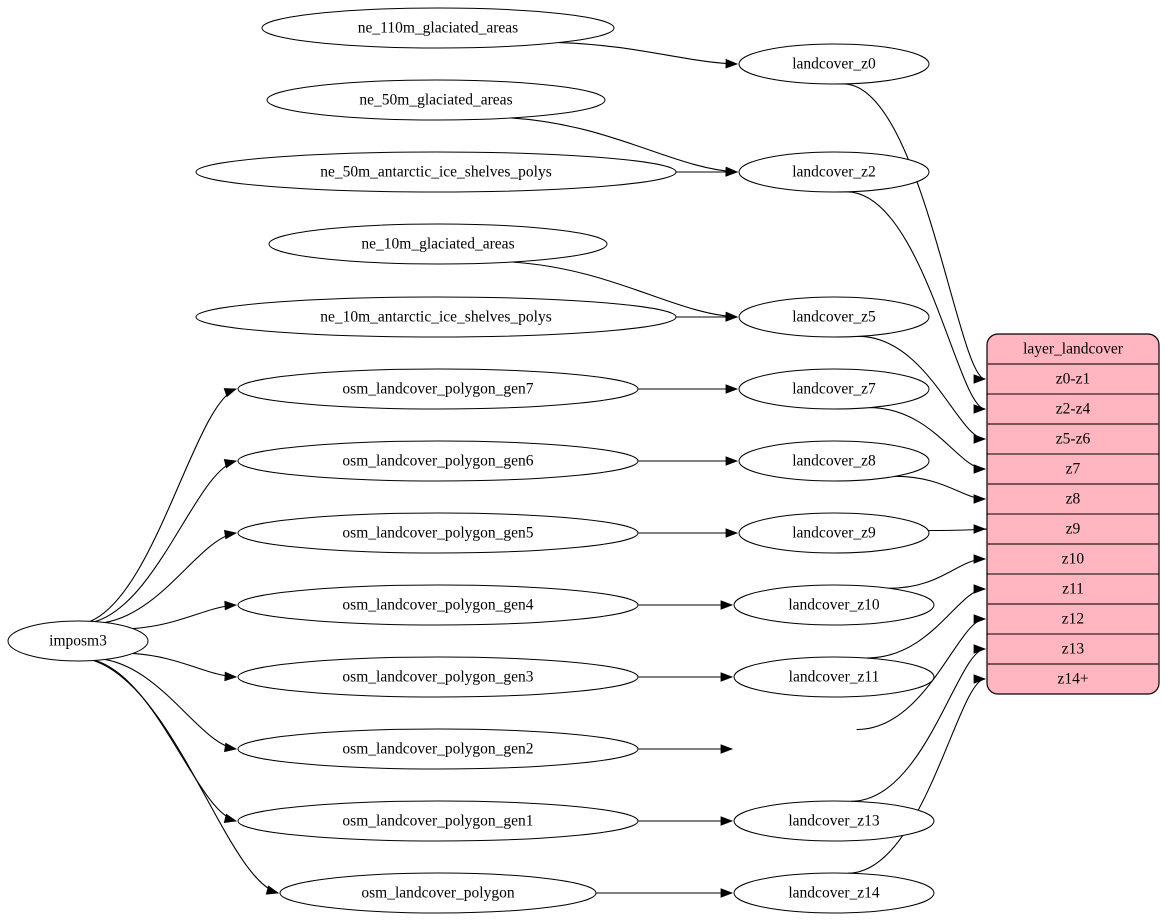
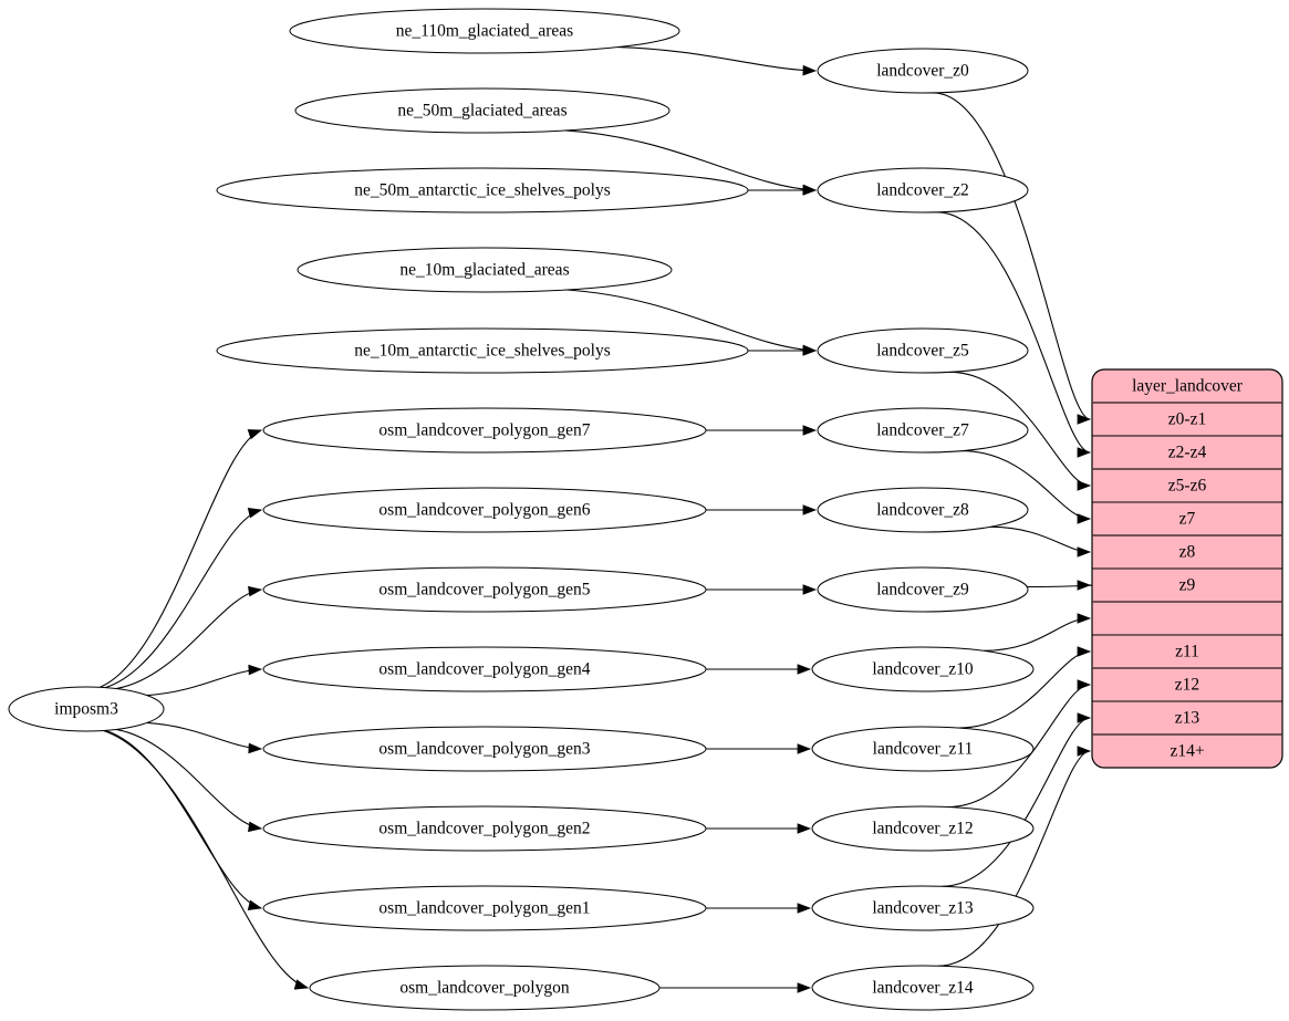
  imposm3
  ne_110m_glaciated_areas
  ne_50m_glaciated_areas
  ne_50m_antarctic_ice_shelves_polys
  ne_10m_glaciated_areas
  ne_10m_antarctic_ice_shelves_polys
  osm_landcover_polygon_gen7
  osm_landcover_polygon_gen6
  osm_landcover_polygon_gen5
  osm_landcover_polygon_gen4
  osm_landcover_polygon_gen3
  osm_landcover_polygon_gen2
  osm_landcover_polygon_gen1
  osm_landcover_polygon
  landcover_z0
  landcover_z2
  landcover_z5
  landcover_z7
  landcover_z8
  landcover_z9
  landcover_z10
  landcover_z11
+ landcover_z12
  landcover_z13
  landcover_z14
  layer_landcover
  z0-z1
  z2-z4
  z5-z6
  z7
  z8
  z9
- z10
  z11
  z12
  z13
  z14+
